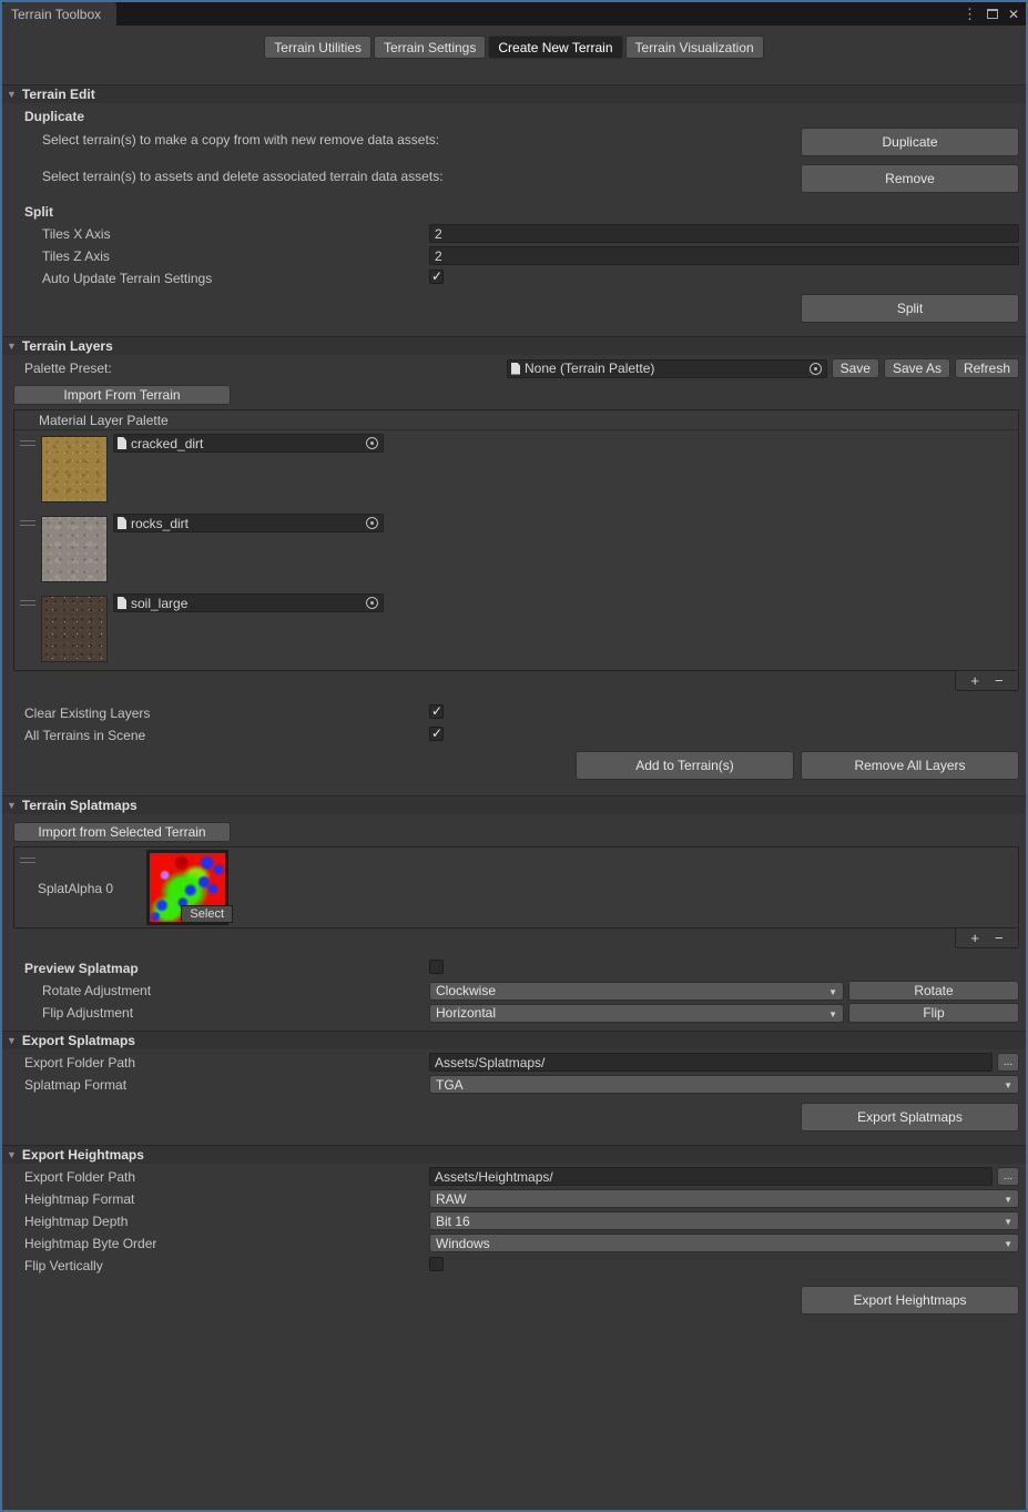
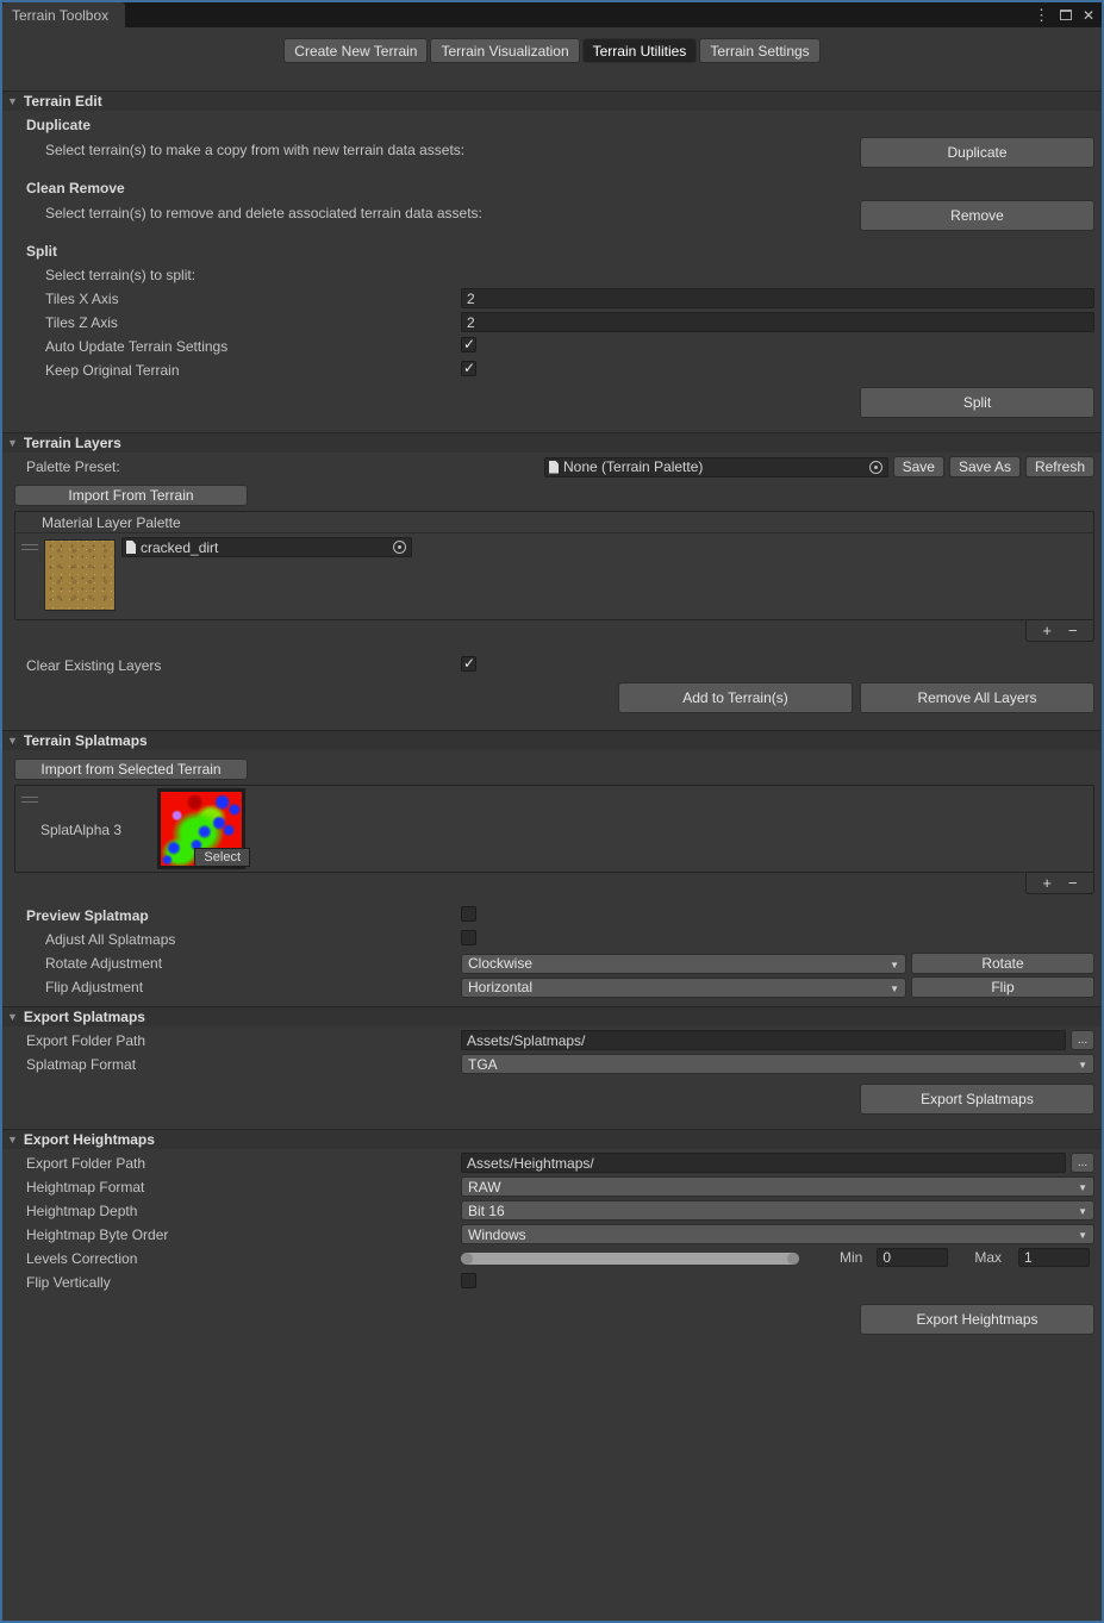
  Terrain Toolbox
  ⋮
  ✕
- Terrain Utilities
+ Create New Terrain
- Terrain Settings
+ Terrain Visualization
- Create New Terrain
+ Terrain Utilities
- Terrain Visualization
+ Terrain Settings
  ▼
  Terrain Edit
  Duplicate
- Select terrain(s) to make a copy from with new remove data assets:
+ Select terrain(s) to make a copy from with new terrain data assets:
  Duplicate
+ Clean Remove
- Select terrain(s) to assets and delete associated terrain data assets:
+ Select terrain(s) to remove and delete associated terrain data assets:
  Remove
  Split
+ Select terrain(s) to split:
  Tiles X Axis
  2
  Tiles Z Axis
  2
  Auto Update Terrain Settings
+ Keep Original Terrain
  Split
  ▼
  Terrain Layers
  Palette Preset:
  None (Terrain Palette)
  Save
  Save As
  Refresh
  Import From Terrain
  Material Layer Palette
  cracked_dirt
- rocks_dirt
- soil_large
  +
  −
  Clear Existing Layers
- All Terrains in Scene
  Add to Terrain(s)
  Remove All Layers
  ▼
  Terrain Splatmaps
  Import from Selected Terrain
- SplatAlpha 0
+ SplatAlpha 3
  Select
  +
  −
  Preview Splatmap
+ Adjust All Splatmaps
  Rotate Adjustment
  Clockwise
  ▼
  Rotate
  Flip Adjustment
  Horizontal
  ▼
  Flip
  ▼
  Export Splatmaps
  Export Folder Path
  Assets/Splatmaps/
  ...
  Splatmap Format
  TGA
  ▼
  Export Splatmaps
  ▼
  Export Heightmaps
  Export Folder Path
  Assets/Heightmaps/
  ...
  Heightmap Format
  RAW
  ▼
  Heightmap Depth
  Bit 16
  ▼
  Heightmap Byte Order
  Windows
  ▼
+ Levels Correction
+ Min
+ 0
+ Max
+ 1
  Flip Vertically
  Export Heightmaps
